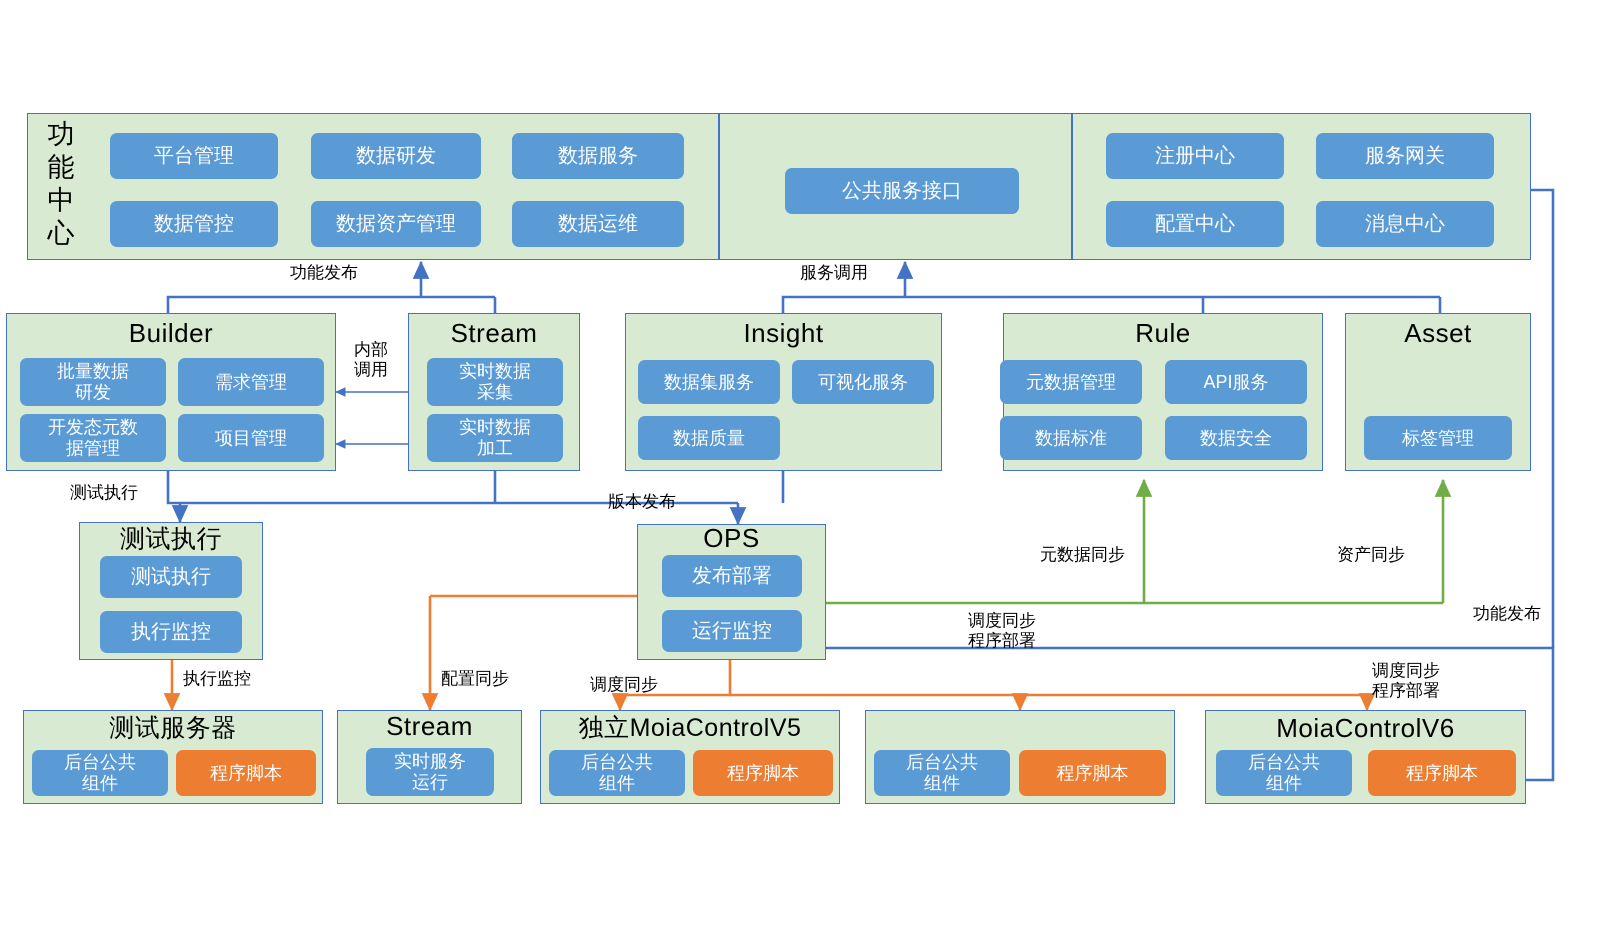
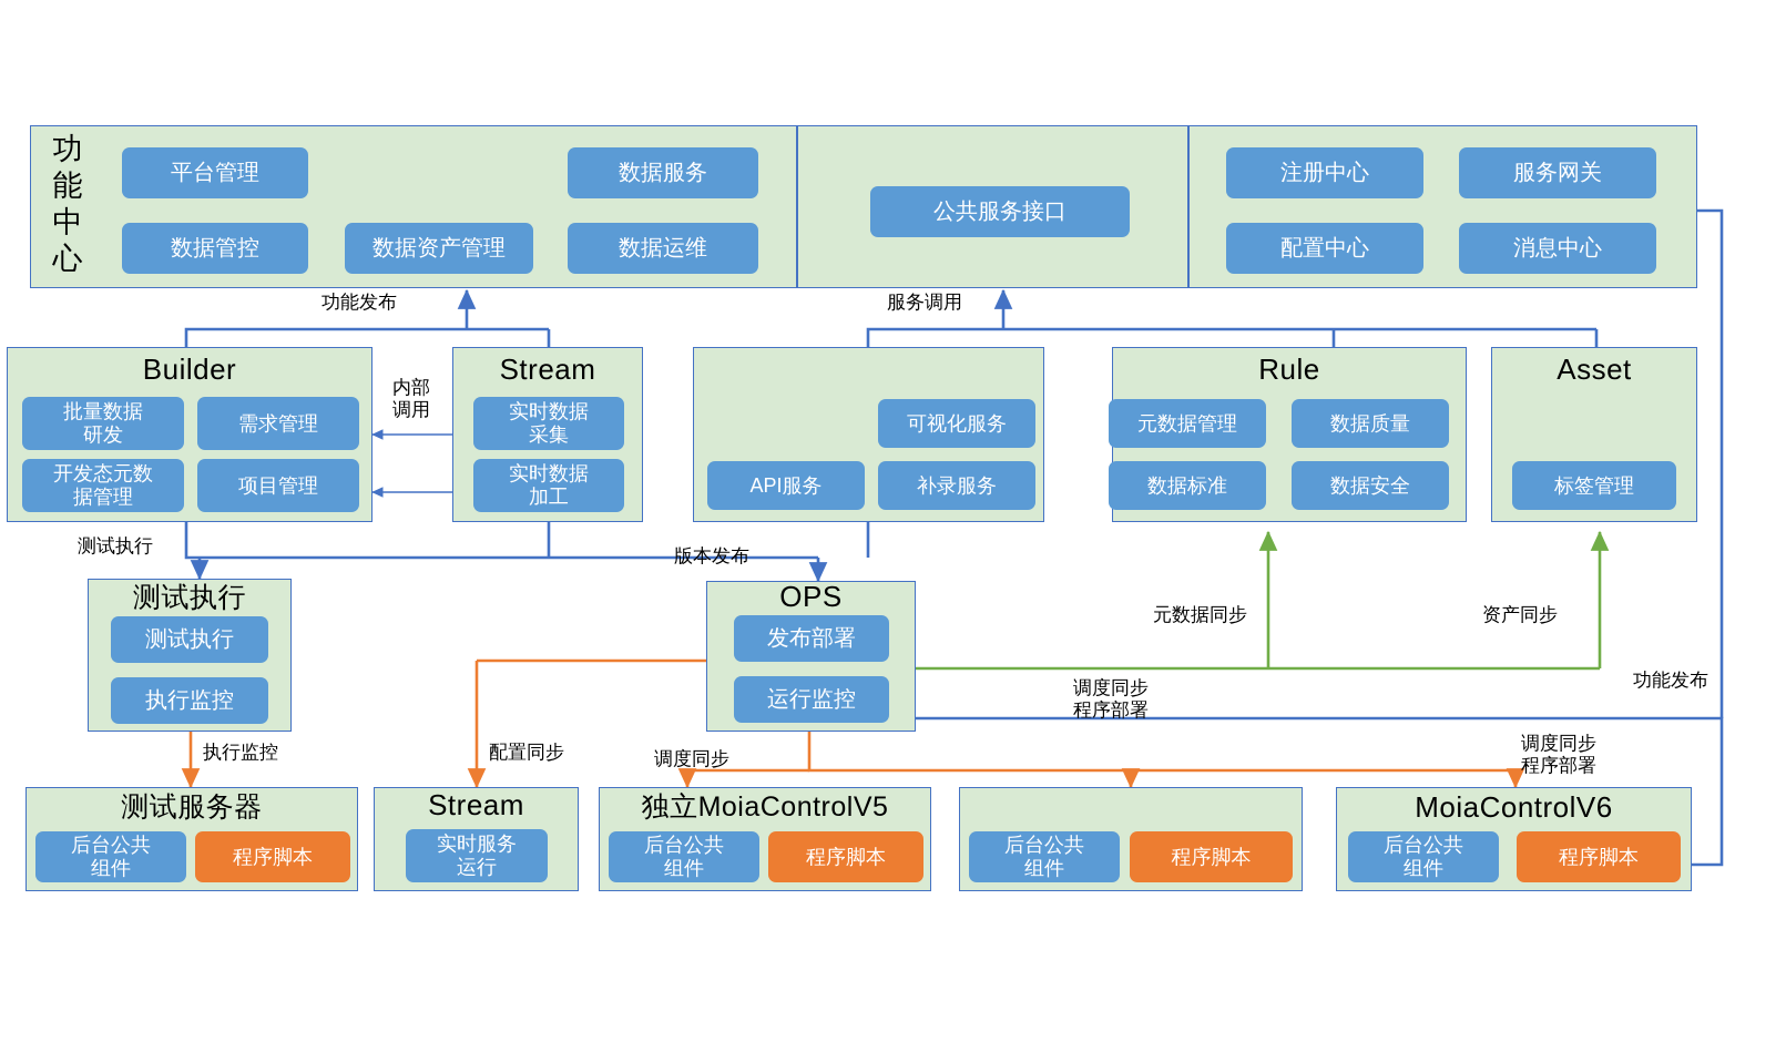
  功能中心
  平台管理
- 数据研发
  数据服务
  数据管控
  数据资产管理
  数据运维
  公共服务接口
  注册中心
  服务网关
  配置中心
  消息中心
  Builder
  批量数据
  研发
  需求管理
  开发态元数
  据管理
  项目管理
  Stream
  实时数据
  采集
  实时数据
  加工
- Insight
- 数据集服务
  可视化服务
- 数据质量
+ API服务
+ 补录服务
  Rule
  元数据管理
- API服务
+ 数据质量
  数据标准
  数据安全
  Asset
  标签管理
  测试执行
  测试执行
  执行监控
  OPS
  发布部署
  运行监控
  测试服务器
  后台公共
  组件
  程序脚本
  Stream
  实时服务
  运行
  独立MoiaControlV5
  后台公共
  组件
  程序脚本
  后台公共
  组件
  程序脚本
  MoiaControlV6
  后台公共
  组件
  程序脚本
  功能发布
  服务调用
  内部
  调用
  测试执行
  版本发布
  执行监控
  配置同步
  调度同步
  元数据同步
  资产同步
  调度同步
  程序部署
  调度同步
  程序部署
  功能发布
